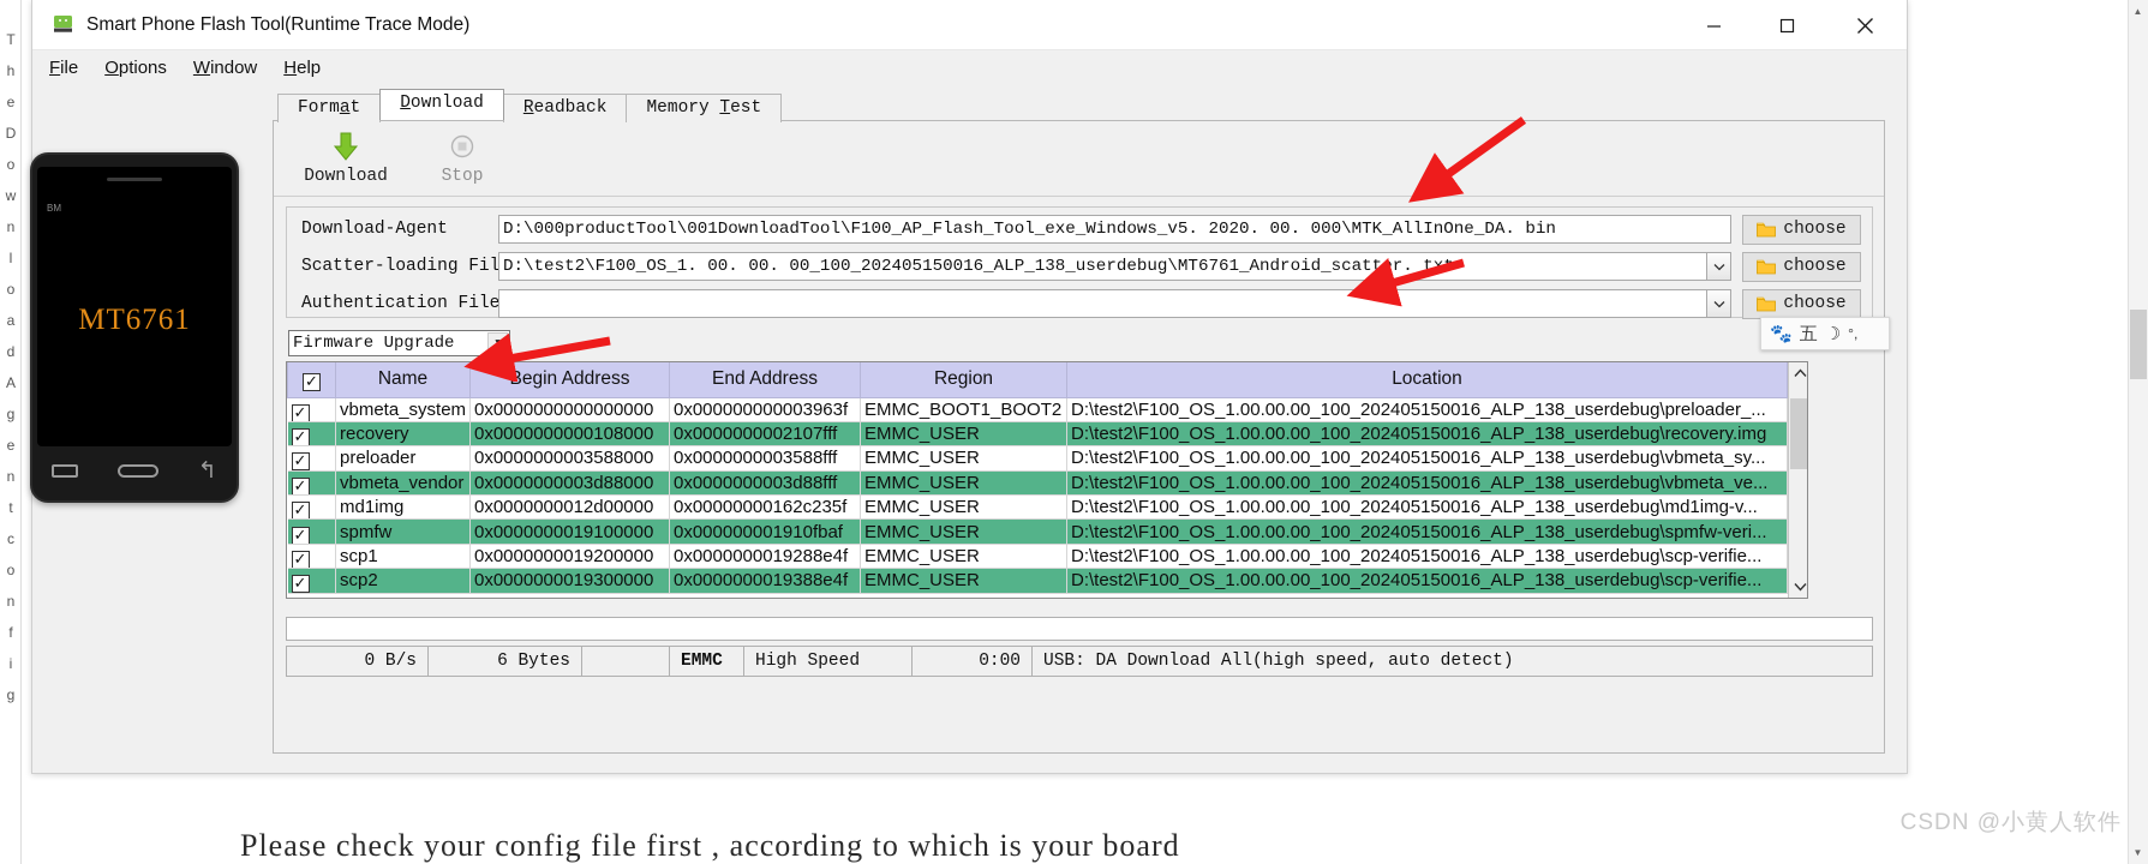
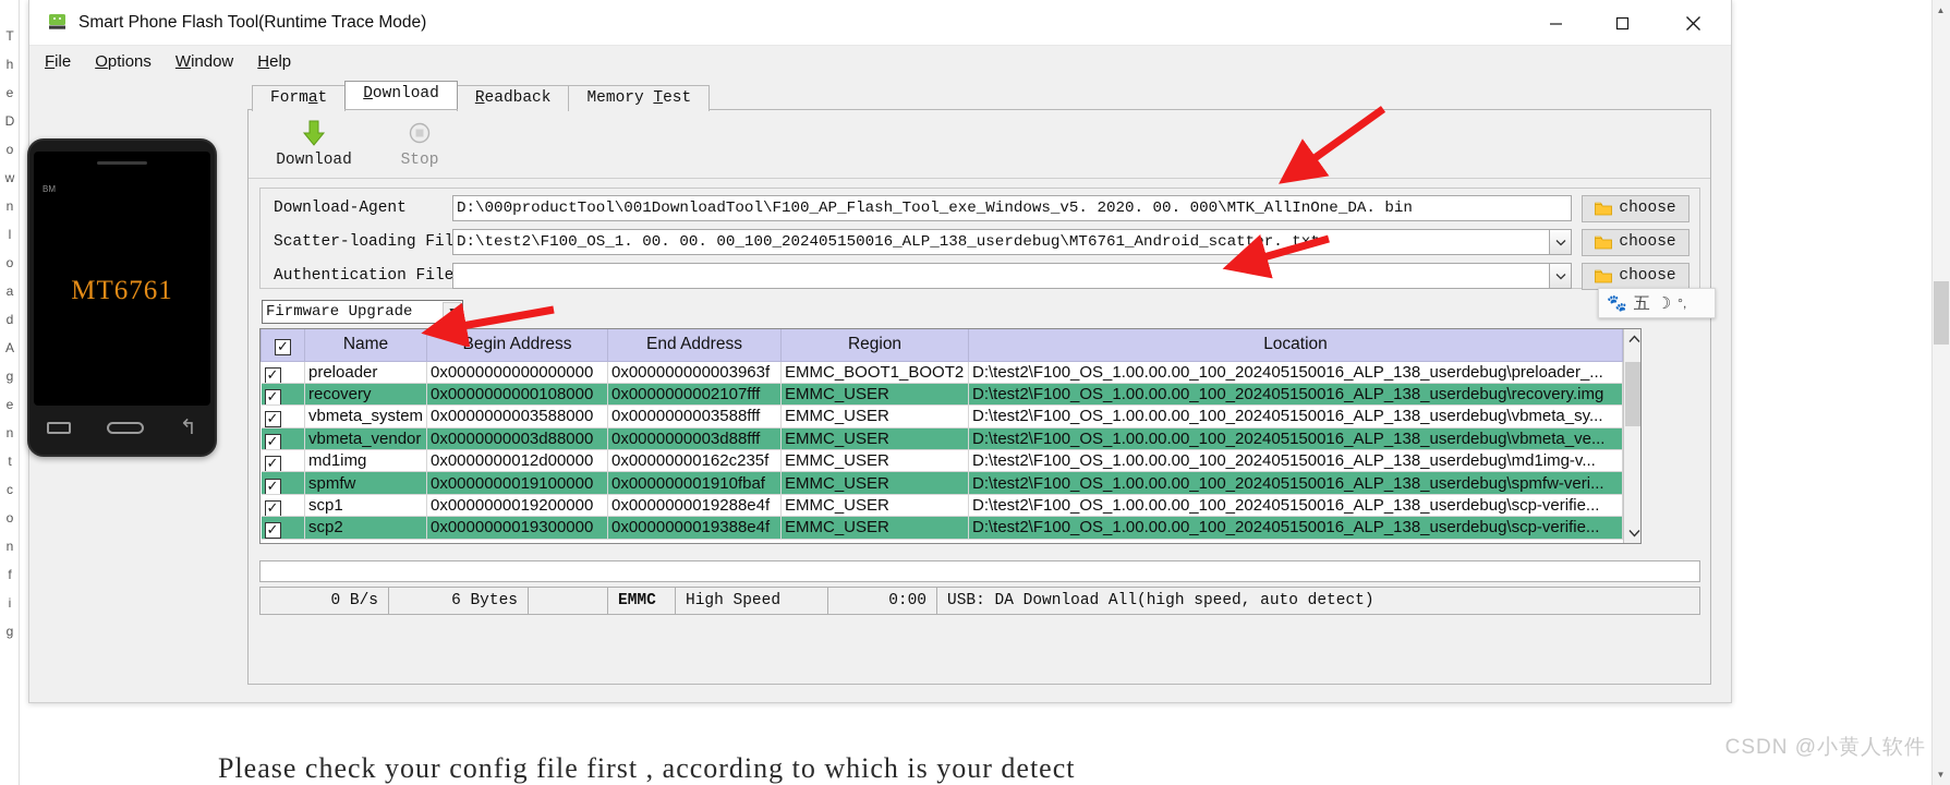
  T
  h
  e
  D
  o
  w
  n
  l
  o
  a
  d
  A
  g
  e
  n
  t
  c
  o
  n
  f
  i
  g
- Please check your config file first , according to which is your board
+ Please check your config file first , according to which is your detect
  ▲
  ▼
  CSDN @小黄人软件
  Smart Phone Flash Tool(Runtime Trace Mode)
  File
  Options
  Window
  Help
  BM
  MT6761
  ↰
  Format
  Download
  Readback
  Memory Test
  Download
  Stop
  Download-Agent
  D:\000productTool\001DownloadTool\F100_AP_Flash_Tool_exe_Windows_v5. 2020. 00. 000\MTK_AllInOne_DA. bin
  choose
  Scatter-loading Fil
  D:\test2\F100_OS_1. 00. 00. 00_100_202405150016_ALP_138_userdebug\MT6761_Android_scatter. t
  choose
  Authentication File
  choose
  Firmware Upgrade
  ▼
  	Name	Begin Address	End Address	Region	Location
- 	vbmeta_system	0x0000000000000000	0x000000000003963f	EMMC_BOOT1_BOOT2	D:\test2\F100_OS_1.00.00.00_100_202405150016_ALP_138_userdebug\preloader_...
+ 	preloader	0x0000000000000000	0x000000000003963f	EMMC_BOOT1_BOOT2	D:\test2\F100_OS_1.00.00.00_100_202405150016_ALP_138_userdebug\preloader_...
  	recovery	0x0000000000108000	0x0000000002107fff	EMMC_USER	D:\test2\F100_OS_1.00.00.00_100_202405150016_ALP_138_userdebug\recovery.img
- 	preloader	0x0000000003588000	0x0000000003588fff	EMMC_USER	D:\test2\F100_OS_1.00.00.00_100_202405150016_ALP_138_userdebug\vbmeta_sy...
+ 	vbmeta_system	0x0000000003588000	0x0000000003588fff	EMMC_USER	D:\test2\F100_OS_1.00.00.00_100_202405150016_ALP_138_userdebug\vbmeta_sy...
  	vbmeta_vendor	0x0000000003d88000	0x0000000003d88fff	EMMC_USER	D:\test2\F100_OS_1.00.00.00_100_202405150016_ALP_138_userdebug\vbmeta_ve...
  	md1img	0x0000000012d00000	0x00000000162c235f	EMMC_USER	D:\test2\F100_OS_1.00.00.00_100_202405150016_ALP_138_userdebug\md1img-v...
  	spmfw	0x0000000019100000	0x000000001910fbaf	EMMC_USER	D:\test2\F100_OS_1.00.00.00_100_202405150016_ALP_138_userdebug\spmfw-veri...
  	scp1	0x0000000019200000	0x0000000019288e4f	EMMC_USER	D:\test2\F100_OS_1.00.00.00_100_202405150016_ALP_138_userdebug\scp-verifie...
  	scp2	0x0000000019300000	0x0000000019388e4f	EMMC_USER	D:\test2\F100_OS_1.00.00.00_100_202405150016_ALP_138_userdebug\scp-verifie...
  0 B/s
  6 Bytes
  EMMC
  High Speed
  0:00
  USB: DA Download All(high speed, auto detect)
  🐾
  五
  ☽
  °,
